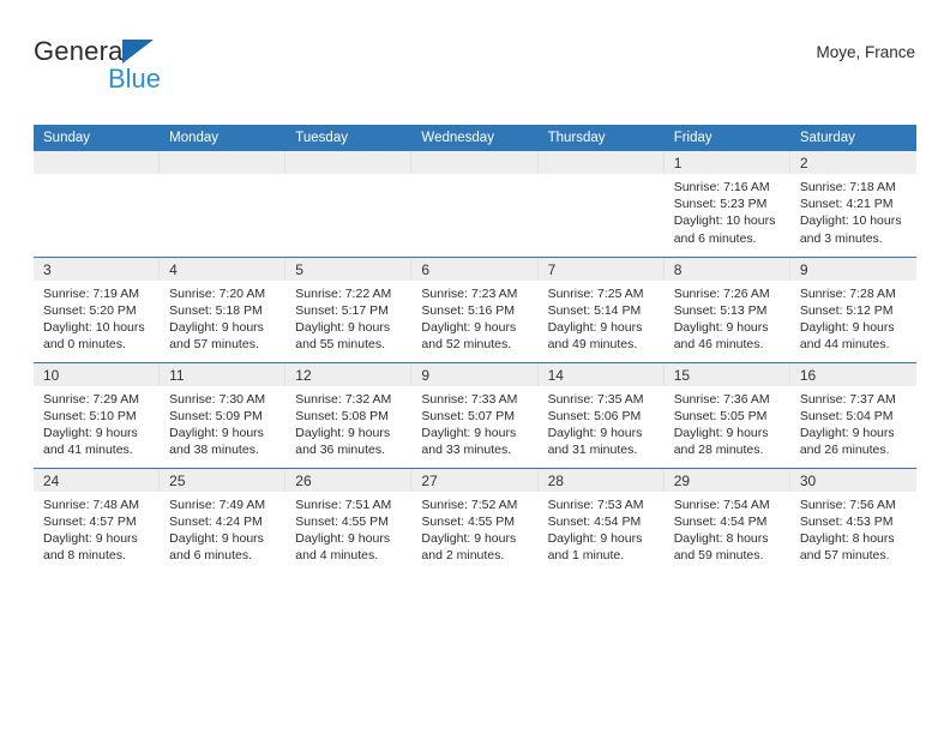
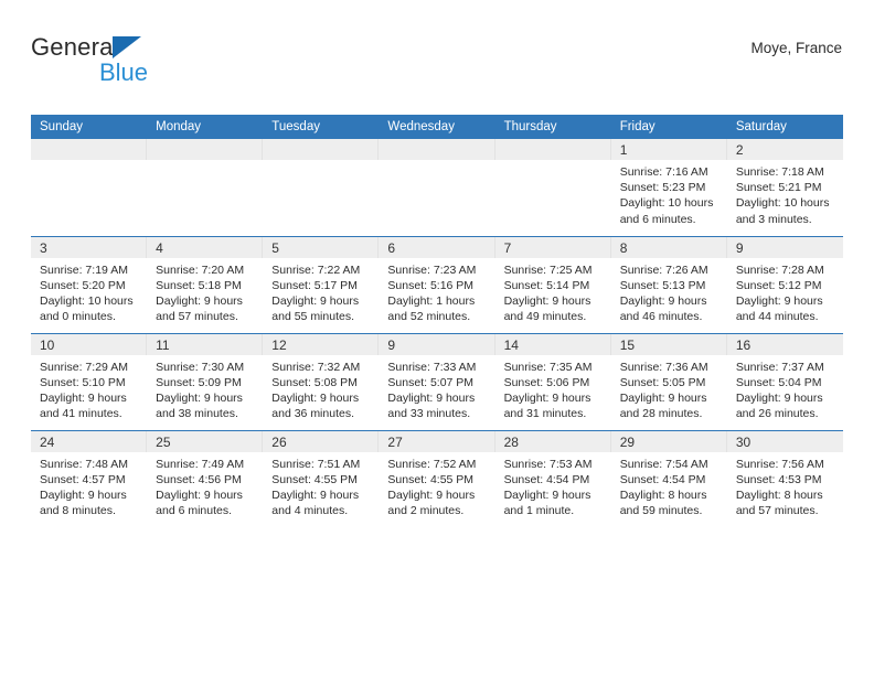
  General
  Blue
  Moye, France
  Sunday	Monday	Tuesday	Wednesday	Thursday	Friday	Saturday
- 					1Sunrise: 7:16 AMSunset: 5:23 PMDaylight: 10 hours and 6 minutes.	2Sunrise: 7:18 AMSunset: 4:21 PMDaylight: 10 hours and 3 minutes.
+ 					1Sunrise: 7:16 AMSunset: 5:23 PMDaylight: 10 hours and 6 minutes.	2Sunrise: 7:18 AMSunset: 5:21 PMDaylight: 10 hours and 3 minutes.
- 3Sunrise: 7:19 AMSunset: 5:20 PMDaylight: 10 hours and 0 minutes.	4Sunrise: 7:20 AMSunset: 5:18 PMDaylight: 9 hours and 57 minutes.	5Sunrise: 7:22 AMSunset: 5:17 PMDaylight: 9 hours and 55 minutes.	6Sunrise: 7:23 AMSunset: 5:16 PMDaylight: 9 hours and 52 minutes.	7Sunrise: 7:25 AMSunset: 5:14 PMDaylight: 9 hours and 49 minutes.	8Sunrise: 7:26 AMSunset: 5:13 PMDaylight: 9 hours and 46 minutes.	9Sunrise: 7:28 AMSunset: 5:12 PMDaylight: 9 hours and 44 minutes.
+ 3Sunrise: 7:19 AMSunset: 5:20 PMDaylight: 10 hours and 0 minutes.	4Sunrise: 7:20 AMSunset: 5:18 PMDaylight: 9 hours and 57 minutes.	5Sunrise: 7:22 AMSunset: 5:17 PMDaylight: 9 hours and 55 minutes.	6Sunrise: 7:23 AMSunset: 5:16 PMDaylight: 1 hours and 52 minutes.	7Sunrise: 7:25 AMSunset: 5:14 PMDaylight: 9 hours and 49 minutes.	8Sunrise: 7:26 AMSunset: 5:13 PMDaylight: 9 hours and 46 minutes.	9Sunrise: 7:28 AMSunset: 5:12 PMDaylight: 9 hours and 44 minutes.
  10Sunrise: 7:29 AMSunset: 5:10 PMDaylight: 9 hours and 41 minutes.	11Sunrise: 7:30 AMSunset: 5:09 PMDaylight: 9 hours and 38 minutes.	12Sunrise: 7:32 AMSunset: 5:08 PMDaylight: 9 hours and 36 minutes.	9Sunrise: 7:33 AMSunset: 5:07 PMDaylight: 9 hours and 33 minutes.	14Sunrise: 7:35 AMSunset: 5:06 PMDaylight: 9 hours and 31 minutes.	15Sunrise: 7:36 AMSunset: 5:05 PMDaylight: 9 hours and 28 minutes.	16Sunrise: 7:37 AMSunset: 5:04 PMDaylight: 9 hours and 26 minutes.
- 24Sunrise: 7:48 AMSunset: 4:57 PMDaylight: 9 hours and 8 minutes.	25Sunrise: 7:49 AMSunset: 4:24 PMDaylight: 9 hours and 6 minutes.	26Sunrise: 7:51 AMSunset: 4:55 PMDaylight: 9 hours and 4 minutes.	27Sunrise: 7:52 AMSunset: 4:55 PMDaylight: 9 hours and 2 minutes.	28Sunrise: 7:53 AMSunset: 4:54 PMDaylight: 9 hours and 1 minute.	29Sunrise: 7:54 AMSunset: 4:54 PMDaylight: 8 hours and 59 minutes.	30Sunrise: 7:56 AMSunset: 4:53 PMDaylight: 8 hours and 57 minutes.
+ 24Sunrise: 7:48 AMSunset: 4:57 PMDaylight: 9 hours and 8 minutes.	25Sunrise: 7:49 AMSunset: 4:56 PMDaylight: 9 hours and 6 minutes.	26Sunrise: 7:51 AMSunset: 4:55 PMDaylight: 9 hours and 4 minutes.	27Sunrise: 7:52 AMSunset: 4:55 PMDaylight: 9 hours and 2 minutes.	28Sunrise: 7:53 AMSunset: 4:54 PMDaylight: 9 hours and 1 minute.	29Sunrise: 7:54 AMSunset: 4:54 PMDaylight: 8 hours and 59 minutes.	30Sunrise: 7:56 AMSunset: 4:53 PMDaylight: 8 hours and 57 minutes.
